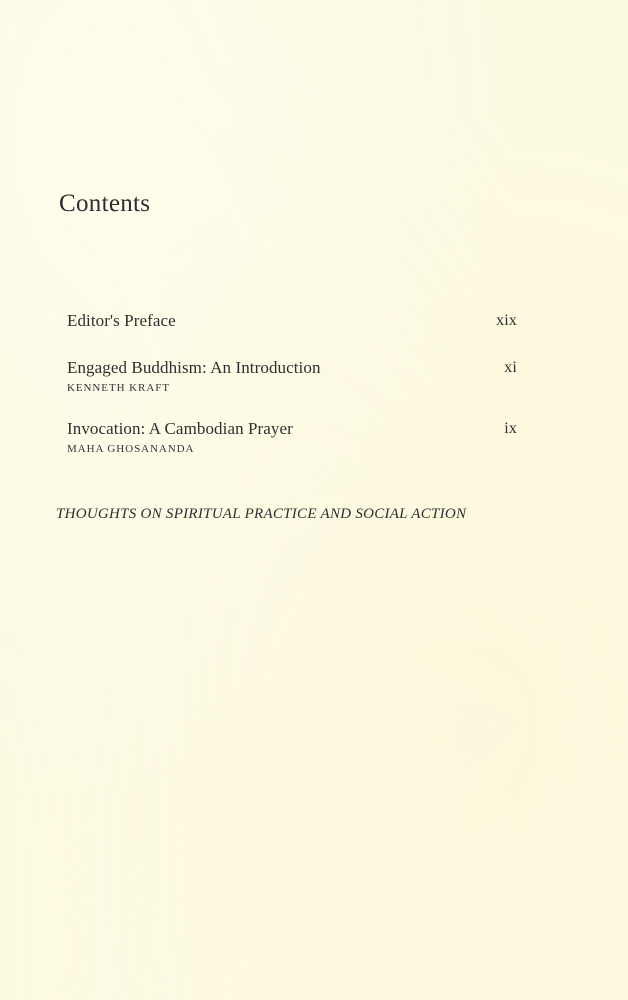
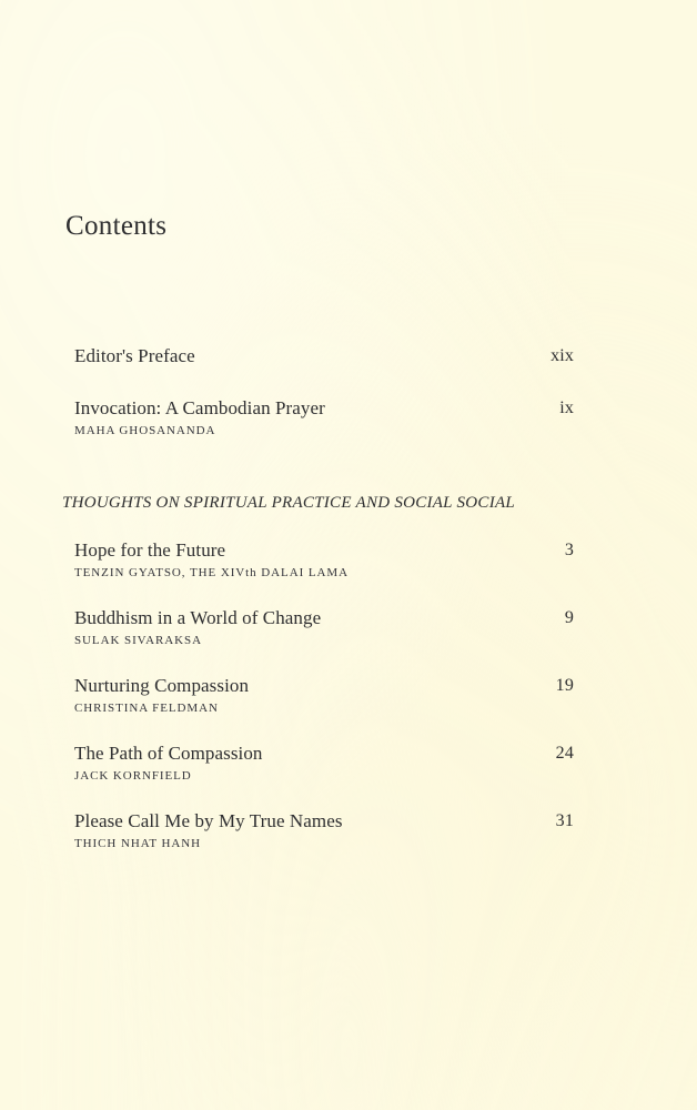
  Contents
  Editor's Preface
  xix
- Engaged Buddhism: An Introduction
- xi
- KENNETH KRAFT
  Invocation: A Cambodian Prayer
  ix
  MAHA GHOSANANDA
- THOUGHTS ON SPIRITUAL PRACTICE AND SOCIAL ACTION
+ THOUGHTS ON SPIRITUAL PRACTICE AND SOCIAL SOCIAL
+ Hope for the Future
+ 3
+ TENZIN GYATSO, THE XIVth DALAI LAMA
+ Buddhism in a World of Change
+ 9
+ SULAK SIVARAKSA
+ Nurturing Compassion
+ 19
+ CHRISTINA FELDMAN
+ The Path of Compassion
+ 24
+ JACK KORNFIELD
+ Please Call Me by My True Names
+ 31
+ THICH NHAT HANH
